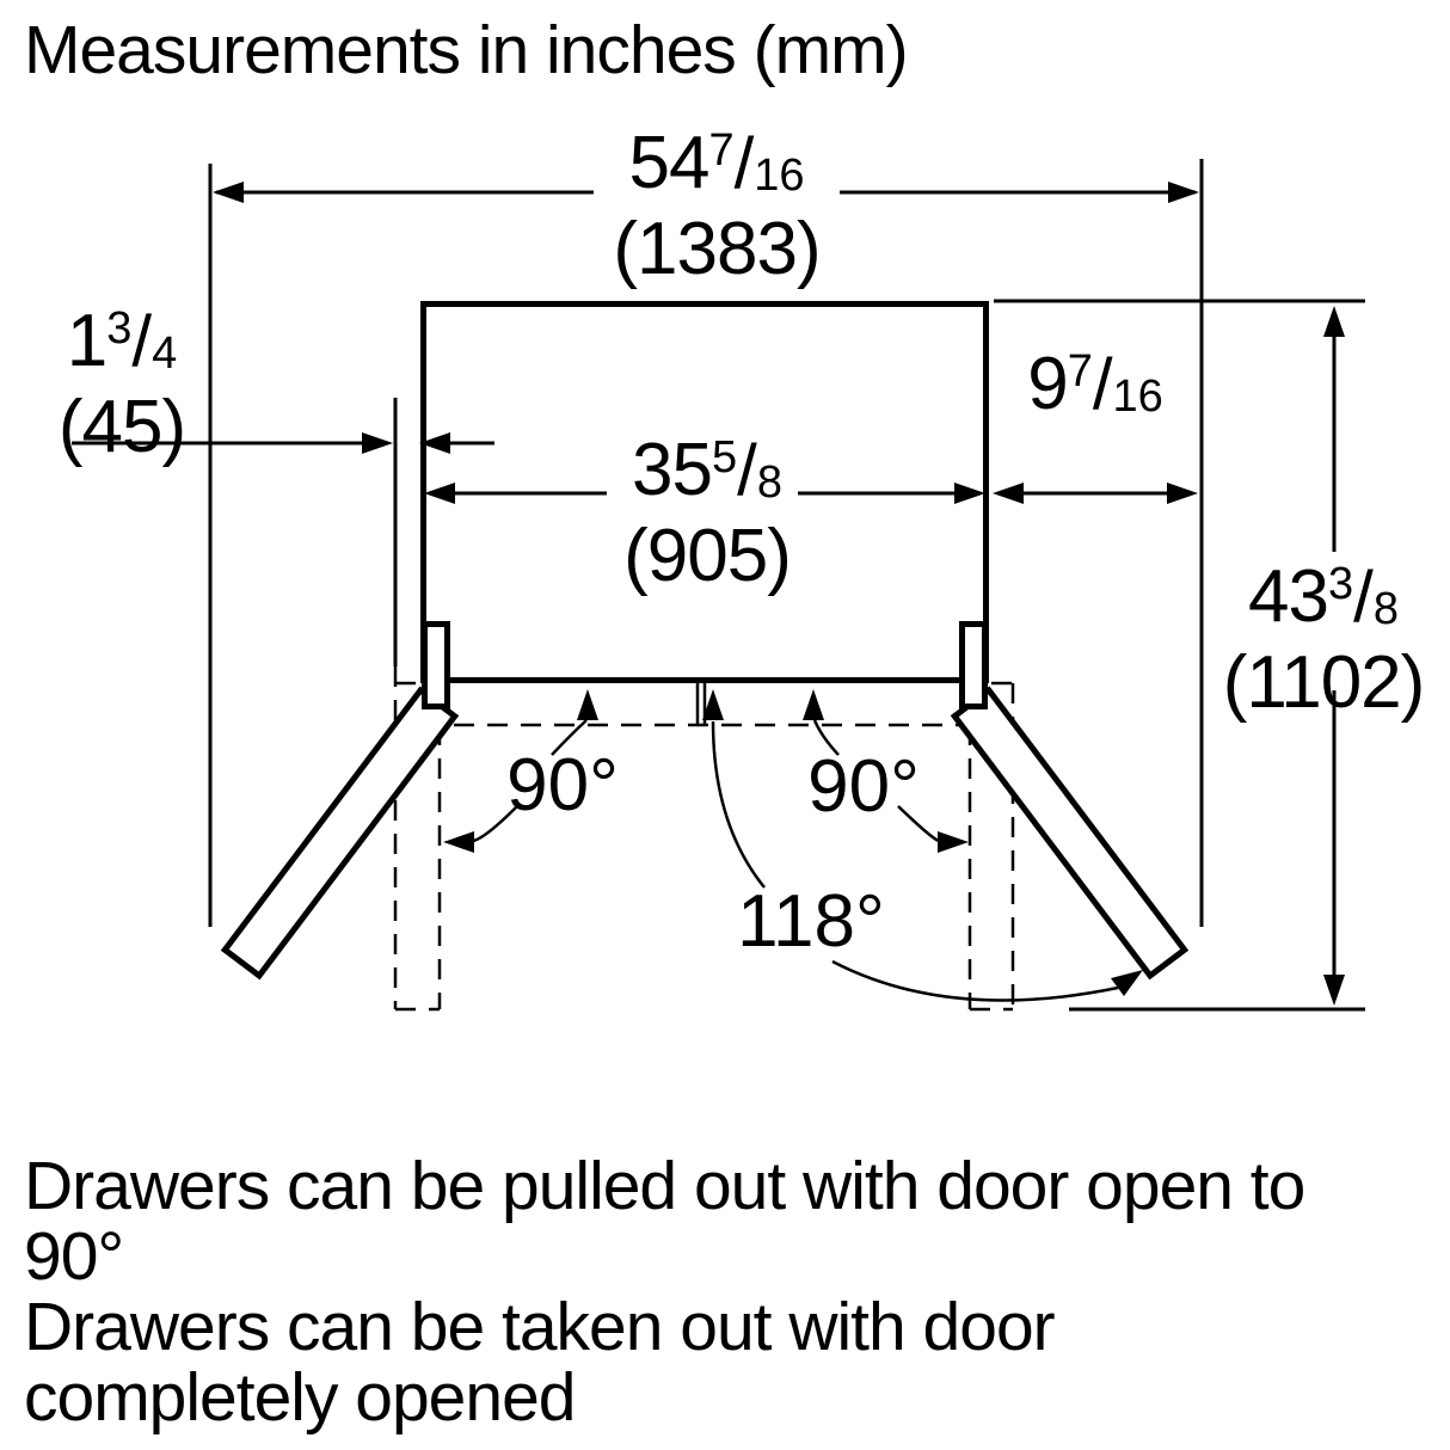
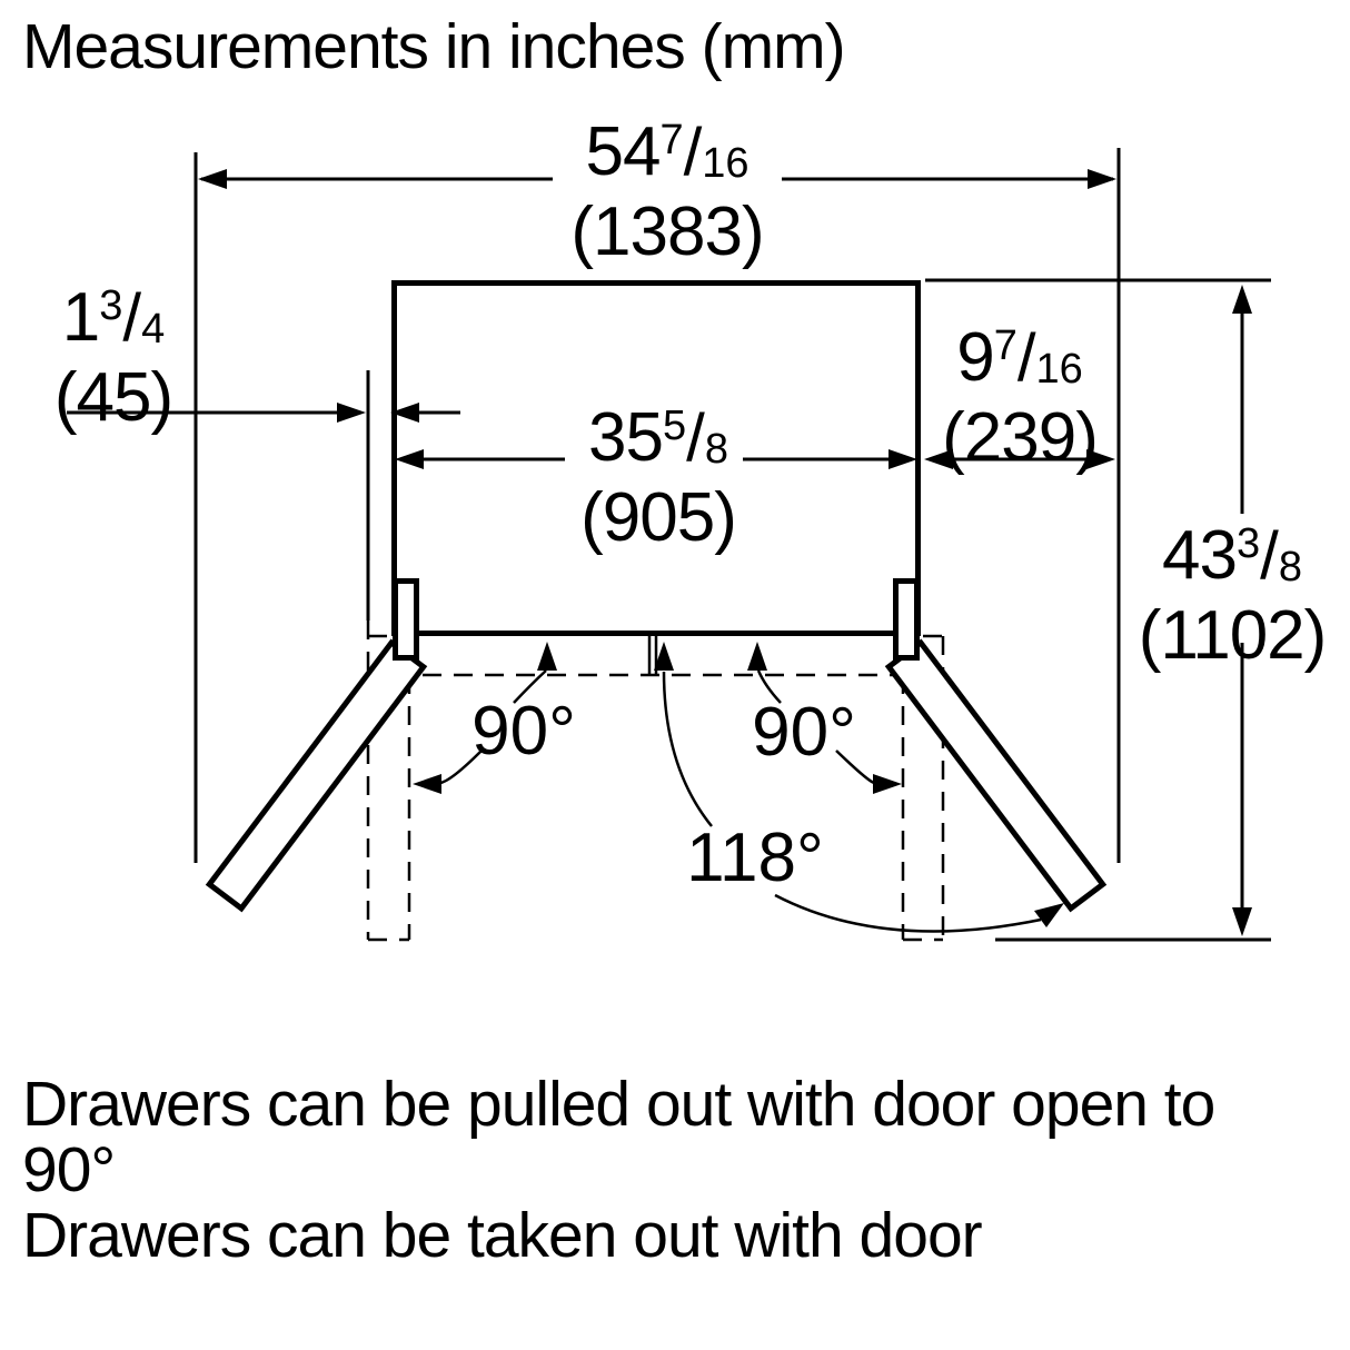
  Measurements in inches (mm)
  547/16
  (1383)
  13/4
  (45)
  355/8
  (905)
  97/16
+ (239)
  433/8
  (1102)
  90°
  90°
  118°
  Drawers can be pulled out with door open to
  90°
  Drawers can be taken out with door
- completely opened
